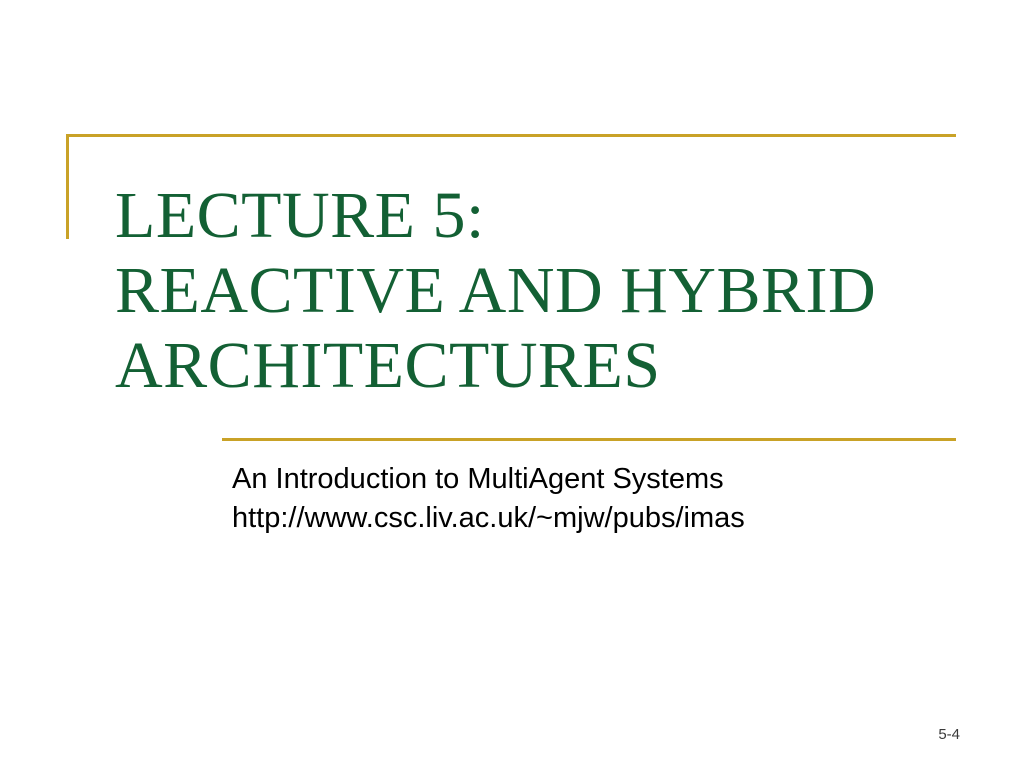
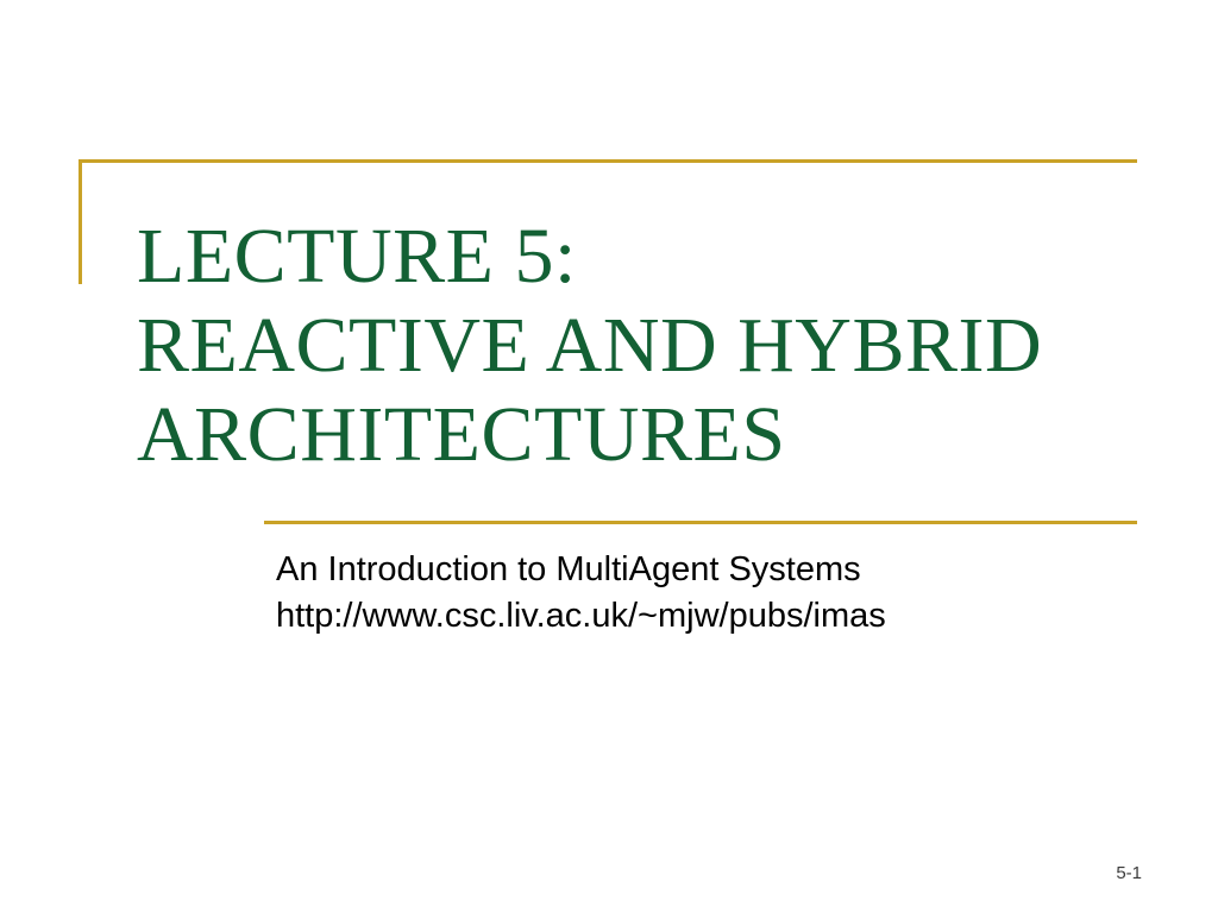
  LECTURE 5:
  REACTIVE AND HYBRID
  ARCHITECTURES
  An Introduction to MultiAgent Systems
  http://www.csc.liv.ac.uk/~mjw/pubs/imas
- 5-4
+ 5-1
